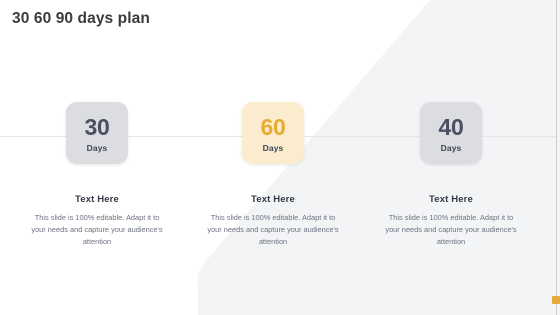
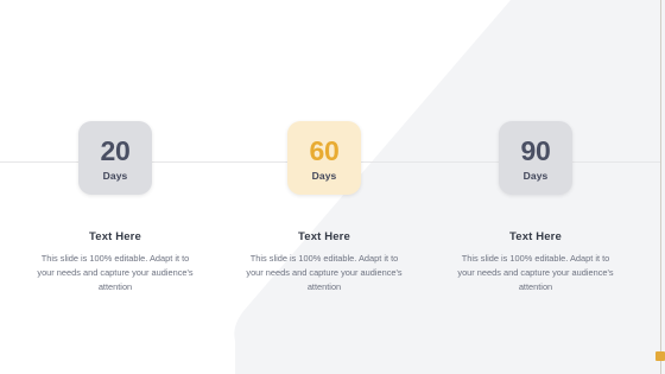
- 30 60 90 days plan
- 30
+ 20
  Days
  Text Here
  This slide is 100% editable. Adapt it to your needs and capture your audience's attention
  60
  Days
  Text Here
  This slide is 100% editable. Adapt it to your needs and capture your audience's attention
- 40
+ 90
  Days
  Text Here
  This slide is 100% editable. Adapt it to your needs and capture your audience's attention
